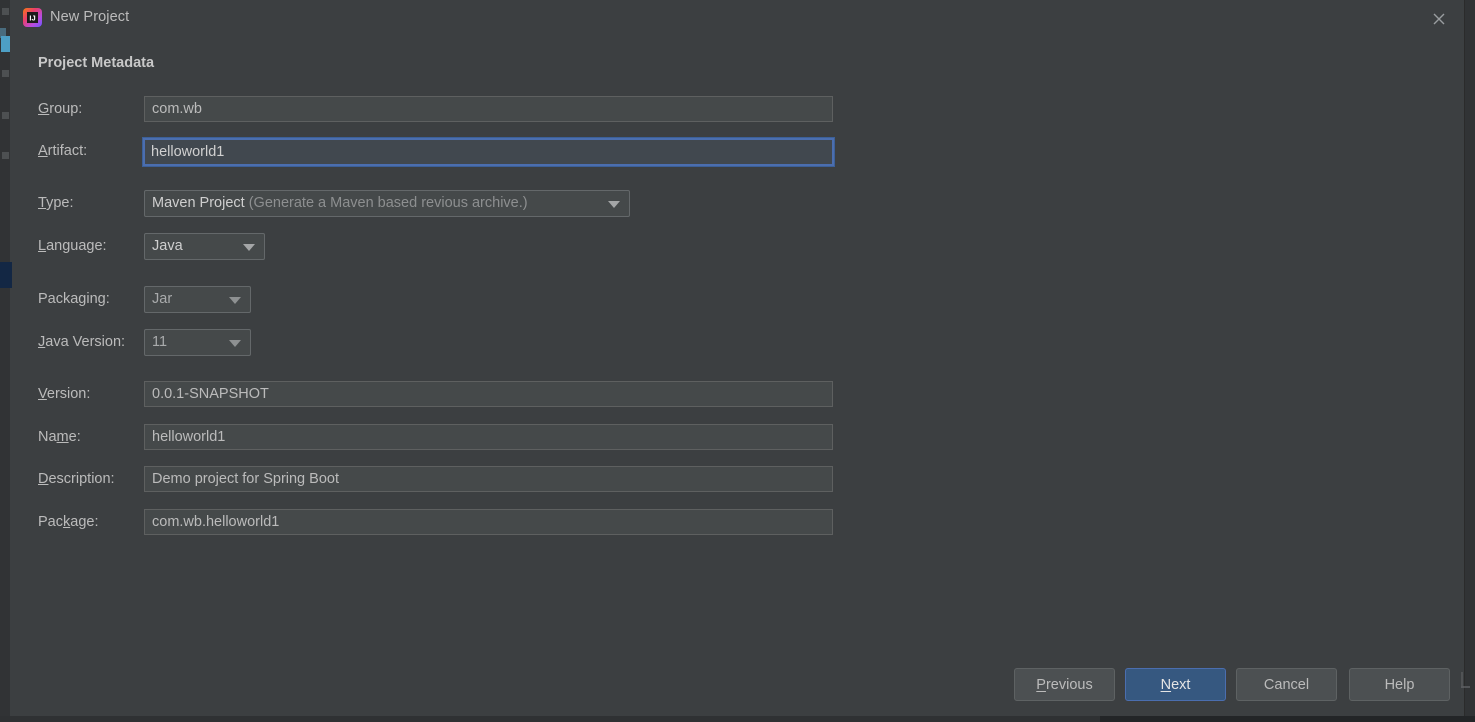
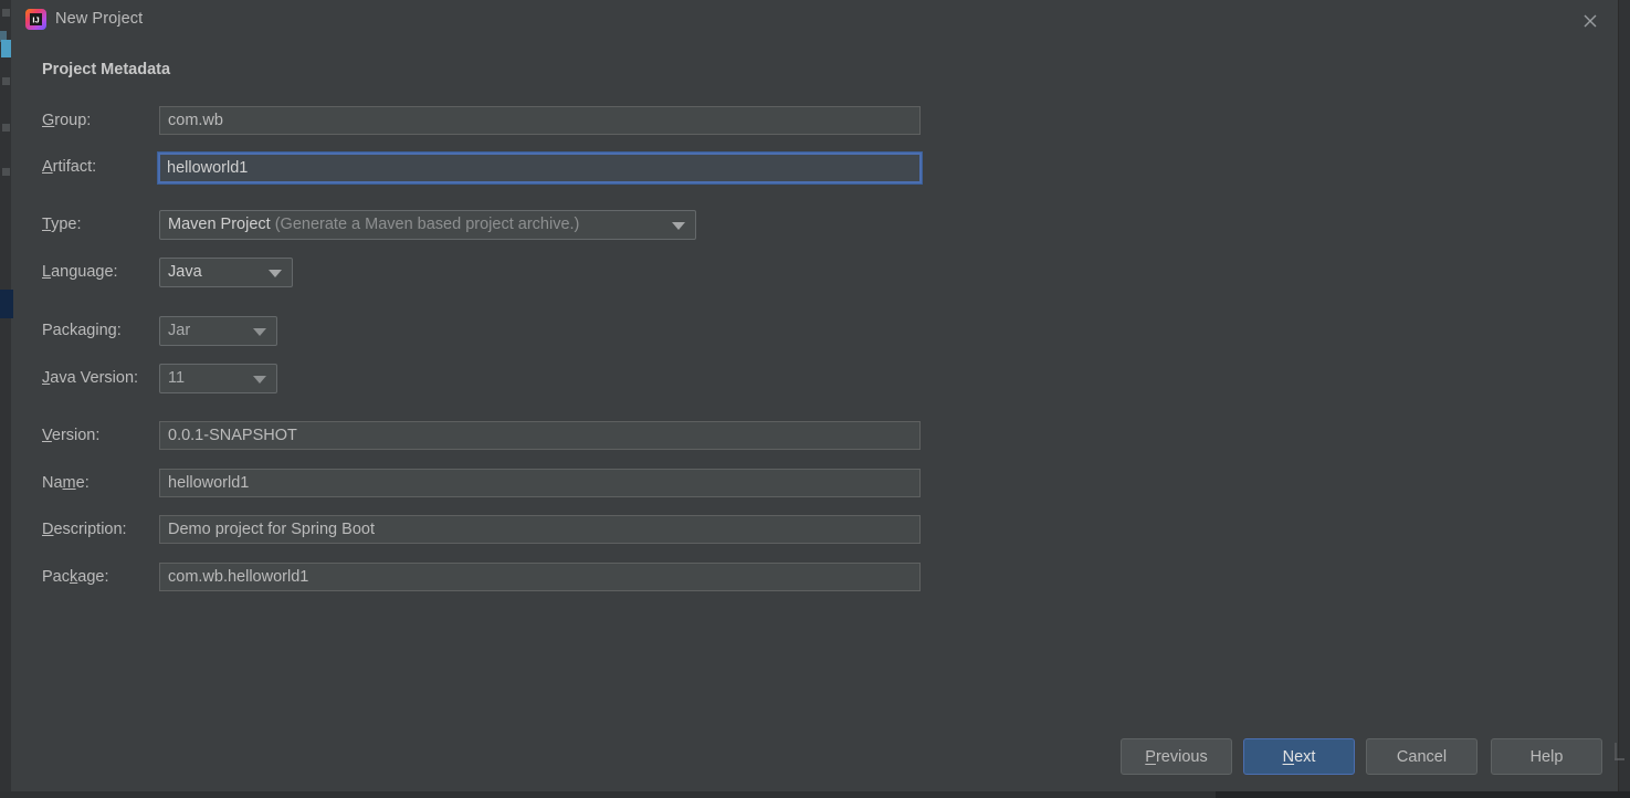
  IJ
  New Project
  Project Metadata
  Group:
  com.wb
  Artifact:
  helloworld1
  Type:
- Maven Project (Generate a Maven based revious archive.)
+ Maven Project (Generate a Maven based project archive.)
  Language:
  Java
  Packaging:
  Jar
  Java Version:
  11
  Version:
  0.0.1-SNAPSHOT
  Name:
  helloworld1
  Description:
  Demo project for Spring Boot
  Package:
  com.wb.helloworld1
  P
  revious
  N
  ext
  Cancel
  Help
